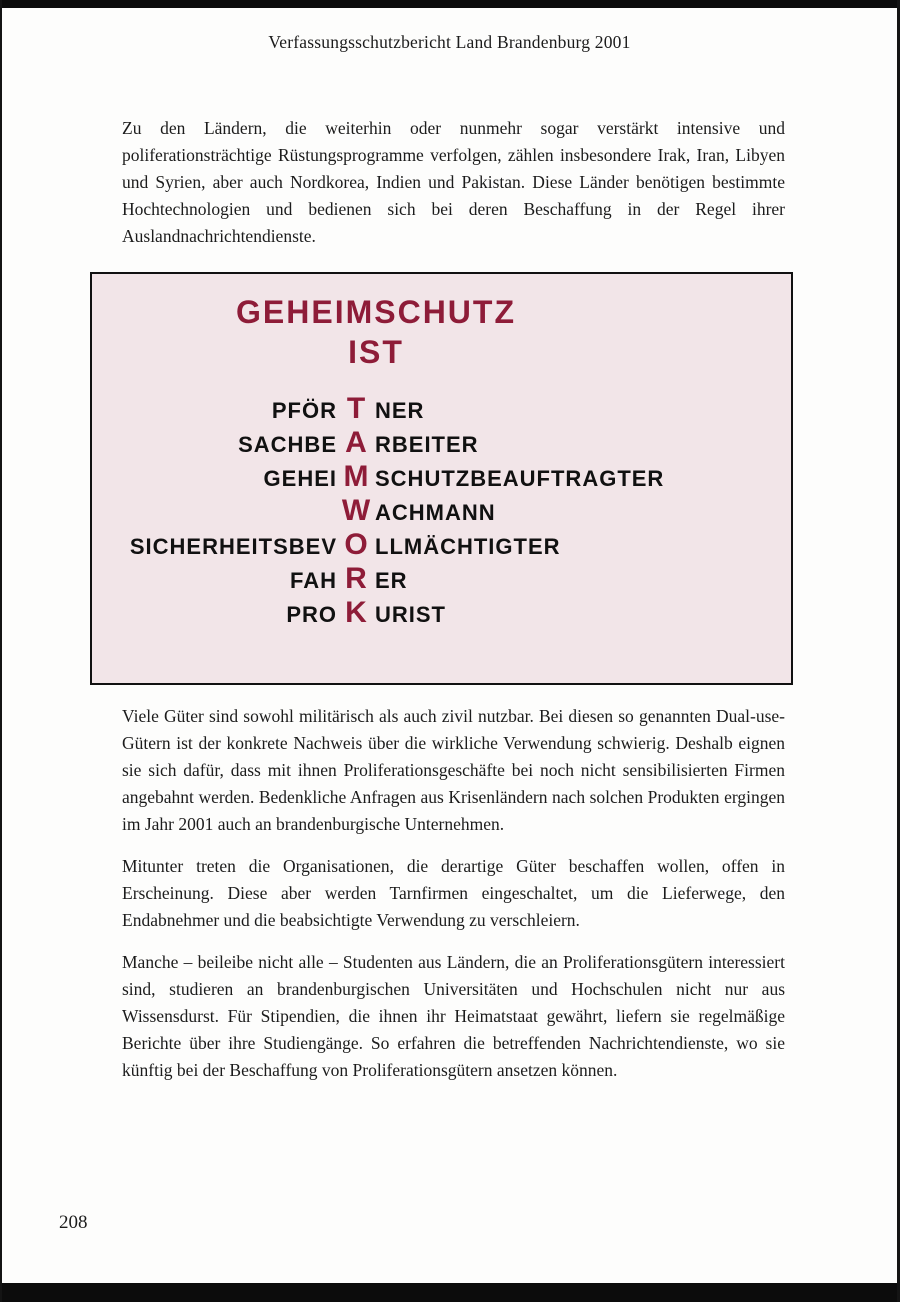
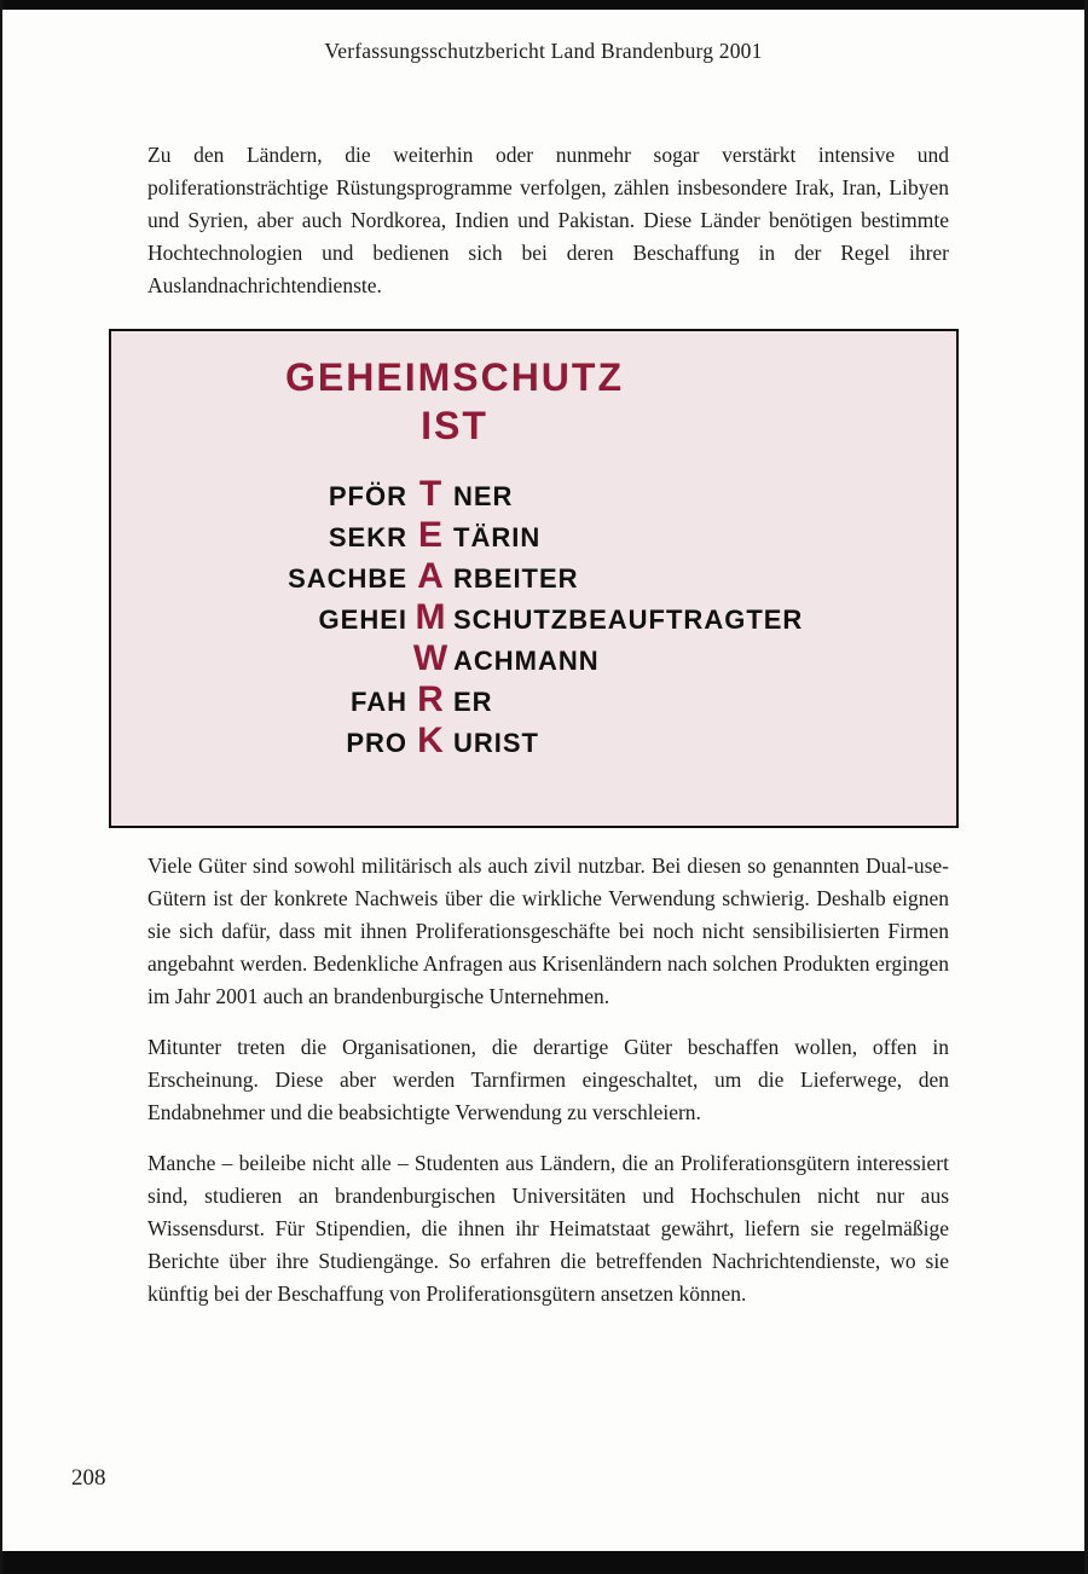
  Verfassungsschutzbericht Land Brandenburg 2001
  Zu den Ländern, die weiterhin oder nunmehr sogar verstärkt intensive und poliferationsträchtige Rüstungsprogramme verfolgen, zählen insbesondere Irak, Iran, Libyen und Syrien, aber auch Nordkorea, Indien und Pakistan. Diese Länder benötigen bestimmte Hochtechnologien und bedienen sich bei deren Beschaffung in der Regel ihrer Auslandnachrichtendienste.
  GEHEIMSCHUTZ
  IST
  PFÖR
  T
  NER
+ SEKR
+ E
+ TÄRIN
  SACHBE
  A
  RBEITER
  GEHEI
  M
  SCHUTZBEAUFTRAGTER
  W
  ACHMANN
- SICHERHEITSBEV
- O
- LLMÄCHTIGTER
  FAH
  R
  ER
  PRO
  K
  URIST
  Viele Güter sind sowohl militärisch als auch zivil nutzbar. Bei diesen so genannten Dual-use-Gütern ist der konkrete Nachweis über die wirkliche Verwendung schwierig. Deshalb eignen sie sich dafür, dass mit ihnen Proliferationsgeschäfte bei noch nicht sensibilisierten Firmen angebahnt werden. Bedenkliche Anfragen aus Krisenländern nach solchen Produkten ergingen im Jahr 2001 auch an brandenburgische Unternehmen.
  Mitunter treten die Organisationen, die derartige Güter beschaffen wollen, offen in Erscheinung. Diese aber werden Tarnfirmen eingeschaltet, um die Lieferwege, den Endabnehmer und die beabsichtigte Verwendung zu verschleiern.
  Manche – beileibe nicht alle – Studenten aus Ländern, die an Proliferationsgütern interessiert sind, studieren an brandenburgischen Universitäten und Hochschulen nicht nur aus Wissensdurst. Für Stipendien, die ihnen ihr Heimatstaat gewährt, liefern sie regelmäßige Berichte über ihre Studiengänge. So erfahren die betreffenden Nachrichtendienste, wo sie künftig bei der Beschaffung von Proliferationsgütern ansetzen können.
  208
